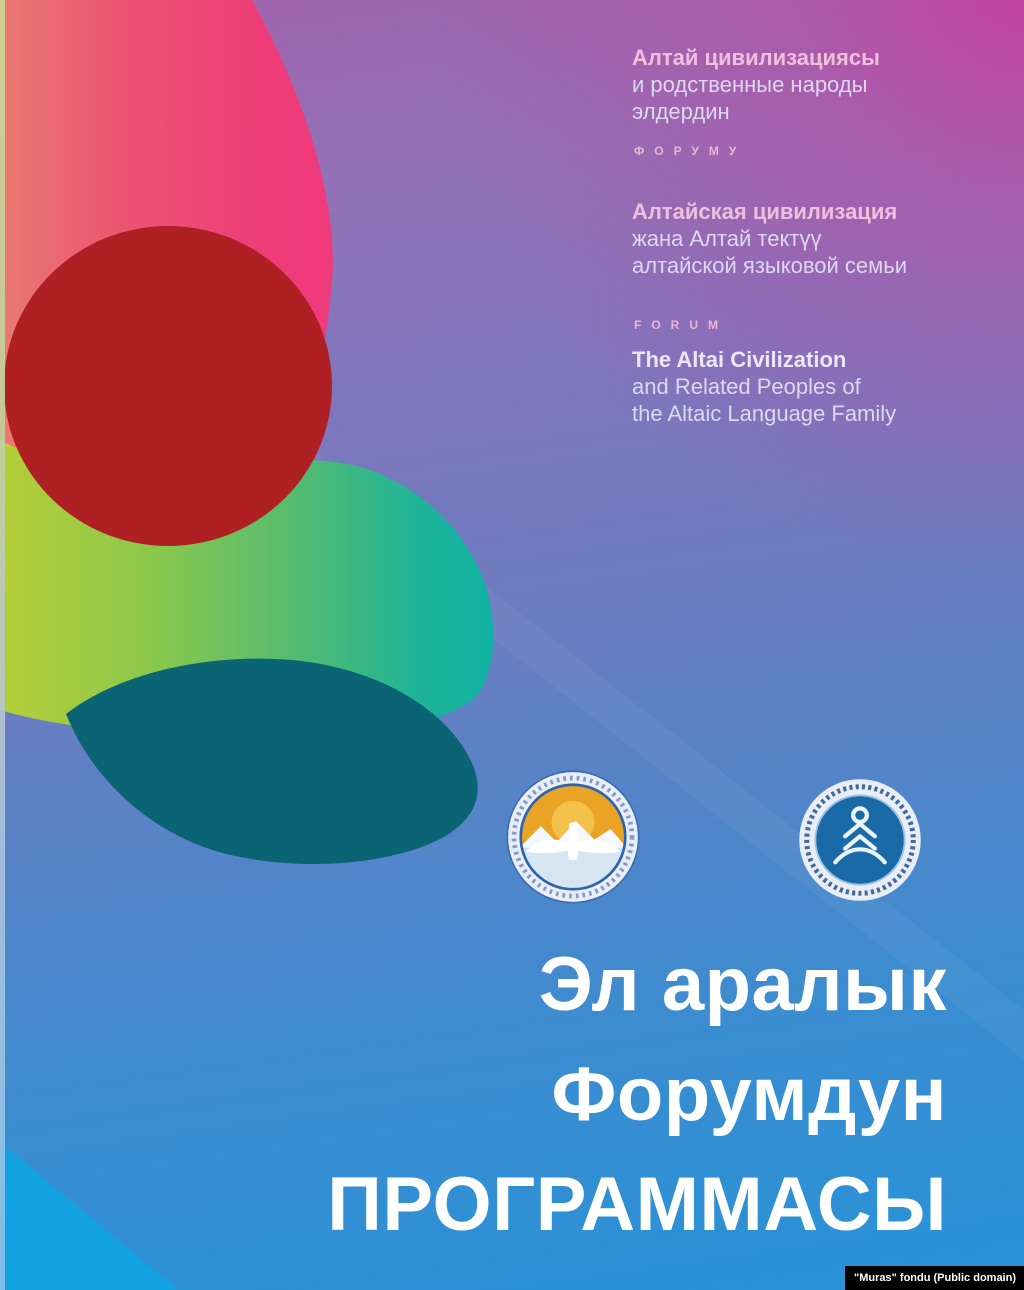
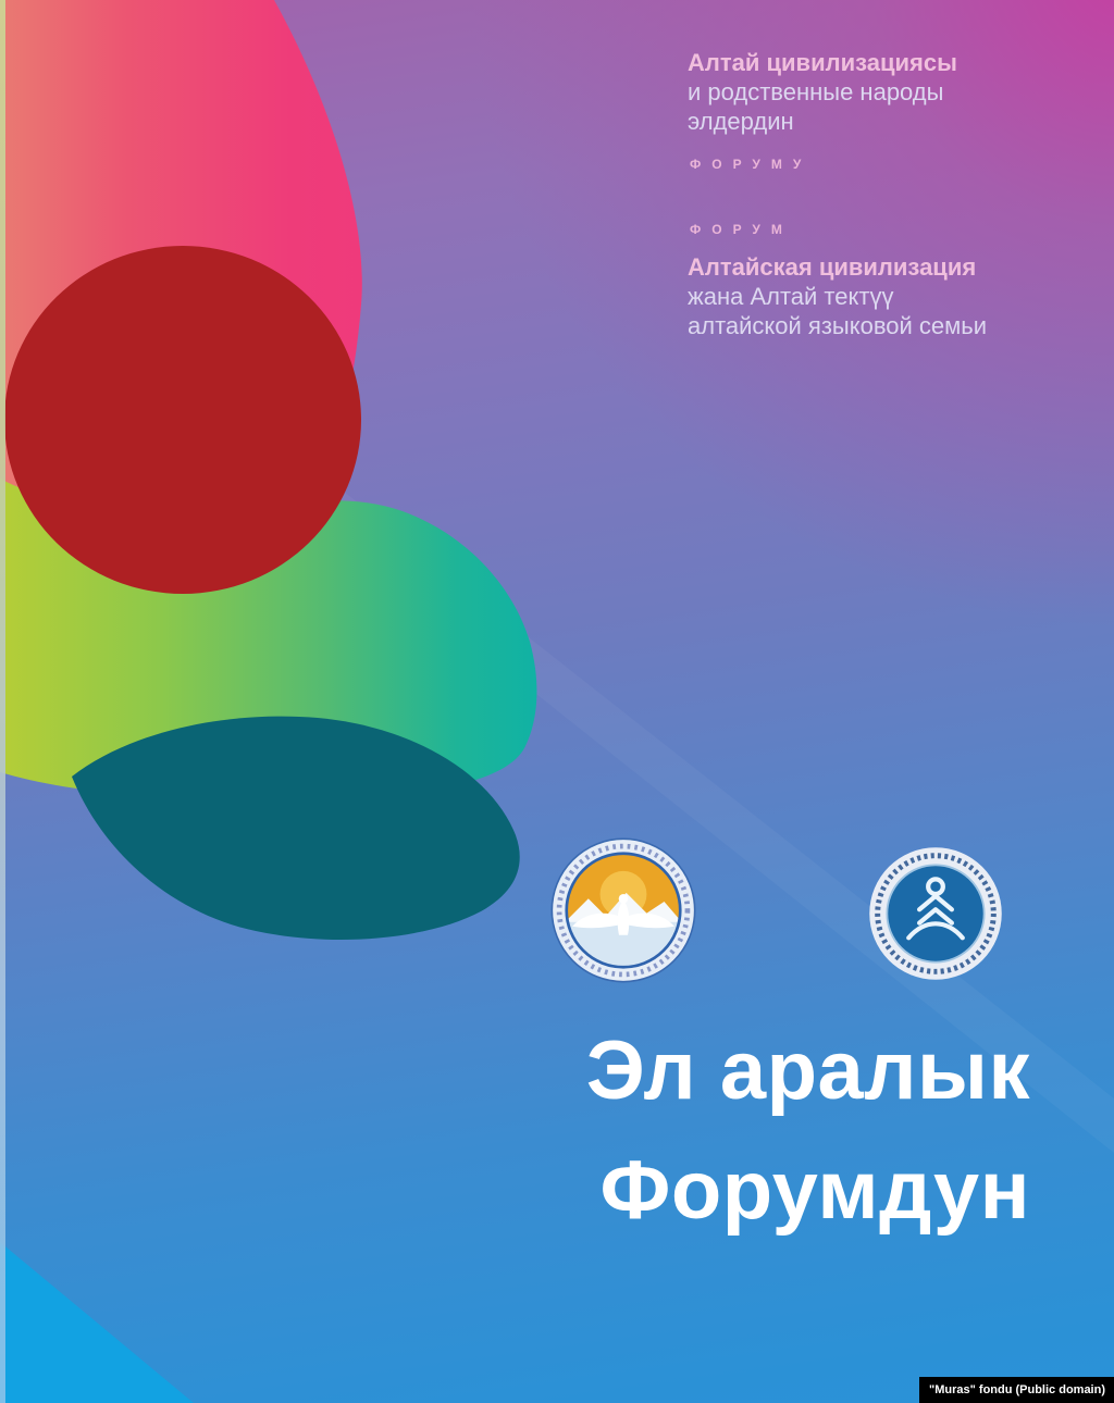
  Алтай цивилизациясы
  и родственные народы
  элдердин
  ФОРУМУ
+ ФОРУМ
  Алтайская цивилизация
  жана Алтай тектүү
  алтайской языковой семьи
- FORUM
- The Altai Civilization
- and Related Peoples of
- the Altaic Language Family
  Эл аралык
  Форумдун
- ПРОГРАММАСЫ
  "Muras" fondu (Public domain)
